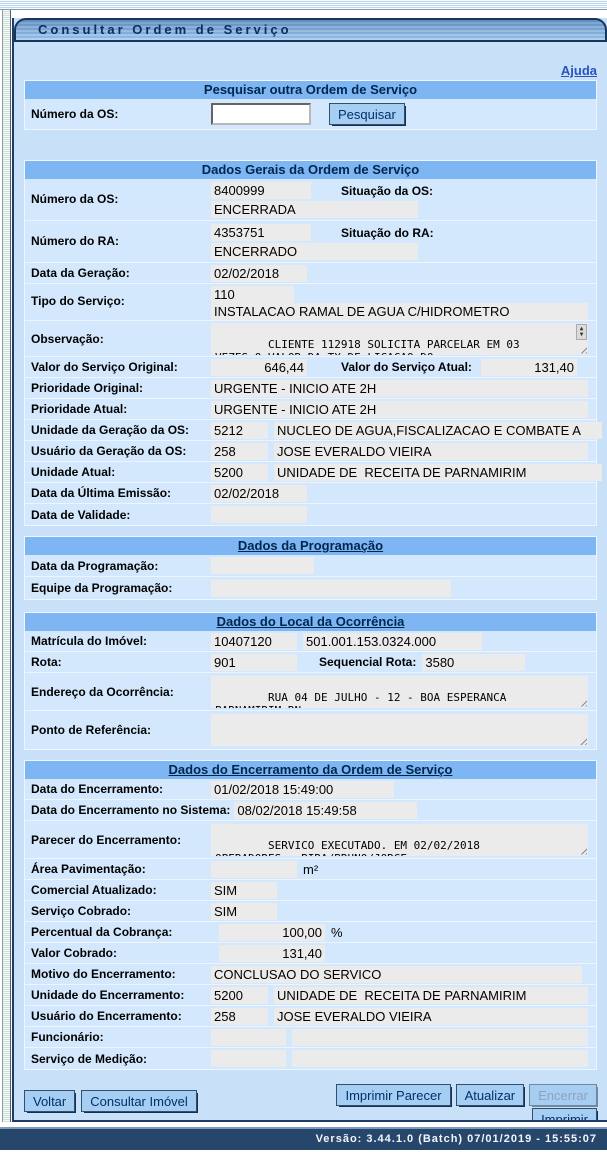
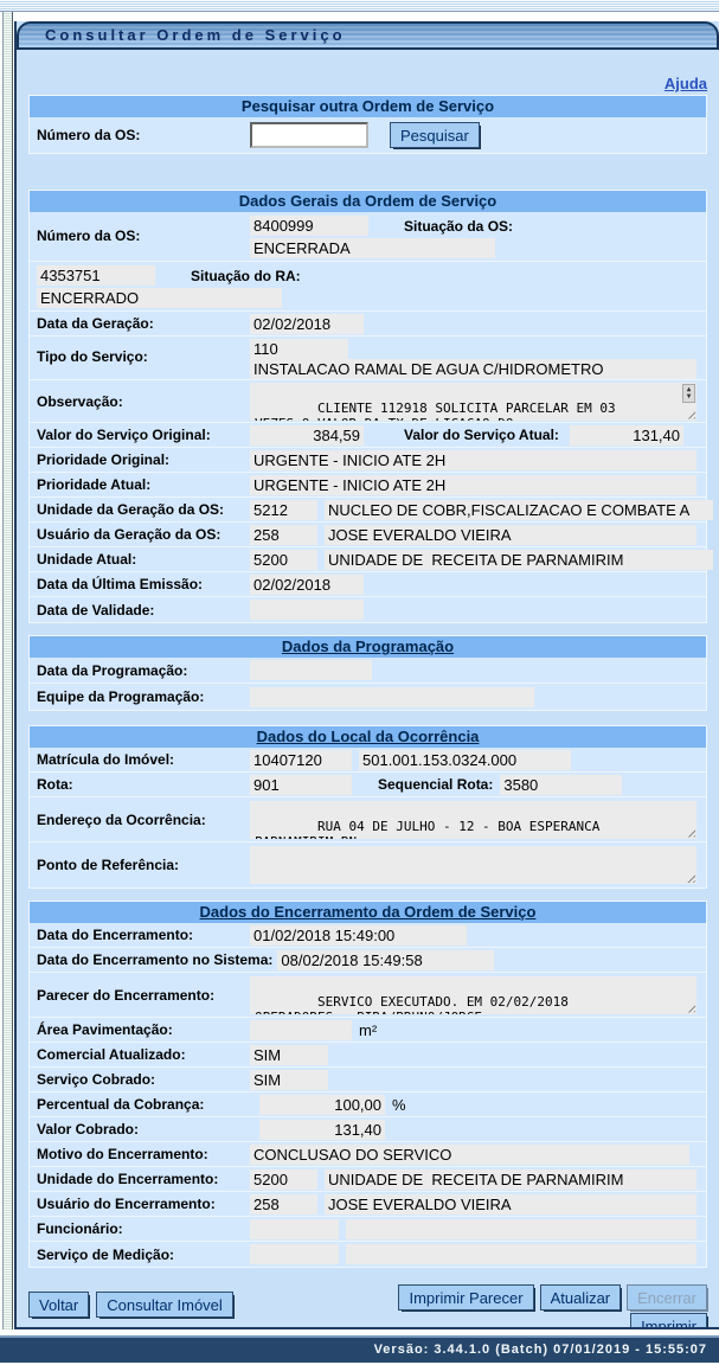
  Consultar Ordem de Serviço
  Ajuda
  Pesquisar outra Ordem de Serviço
  Número da OS:
  Pesquisar
  Dados Gerais da Ordem de Serviço
  Número da OS:
  8400999
  Situação da OS:
  ENCERRADA
- Número do RA:
  4353751
  Situação do RA:
  ENCERRADO
  Data da Geração:
  02/02/2018
  Tipo do Serviço:
  110
  INSTALACAO RAMAL DE AGUA C/HIDROMETRO
  Observação:
  CLIENTE 112918 SOLICITA PARCELAR EM 03
  Valor do Serviço Original:
- 646,44
+ 384,59
  Valor do Serviço Atual:
  131,40
  Prioridade Original:
  URGENTE - INICIO ATE 2H
  Prioridade Atual:
  URGENTE - INICIO ATE 2H
  Unidade da Geração da OS:
  5212
- NUCLEO DE AGUA,FISCALIZACAO E COMBATE A
+ NUCLEO DE COBR,FISCALIZACAO E COMBATE A
  Usuário da Geração da OS:
  258
  JOSE EVERALDO VIEIRA
  Unidade Atual:
  5200
  UNIDADE DE RECEITA DE PARNAMIRIM
  Data da Última Emissão:
  02/02/2018
  Data de Validade:
  Dados da Programação
  Data da Programação:
  Equipe da Programação:
  Dados do Local da Ocorrência
  Matrícula do Imóvel:
  10407120
  501.001.153.0324.000
  Rota:
  901
  Sequencial Rota:
  3580
  Endereço da Ocorrência:
  RUA 04 DE JULHO - 12 - BOA ESPERANCA
  Ponto de Referência:
  Dados do Encerramento da Ordem de Serviço
  Data do Encerramento:
  01/02/2018 15:49:00
  Data do Encerramento no Sistema:
  08/02/2018 15:49:58
  Parecer do Encerramento:
  SERVICO EXECUTADO. EM 02/02/2018
  Área Pavimentação:
  m²
  Comercial Atualizado:
  SIM
  Serviço Cobrado:
  SIM
  Percentual da Cobrança:
  100,00
  %
  Valor Cobrado:
  131,40
  Motivo do Encerramento:
  CONCLUSAO DO SERVICO
  Unidade do Encerramento:
  5200
  UNIDADE DE RECEITA DE PARNAMIRIM
  Usuário do Encerramento:
  258
  JOSE EVERALDO VIEIRA
  Funcionário:
  Serviço de Medição:
  Voltar
  Consultar Imóvel
  Imprimir Parecer
  Atualizar
  Encerrar
  Imprimir
  Versão: 3.44.1.0 (Batch) 07/01/2019 - 15:55:07
